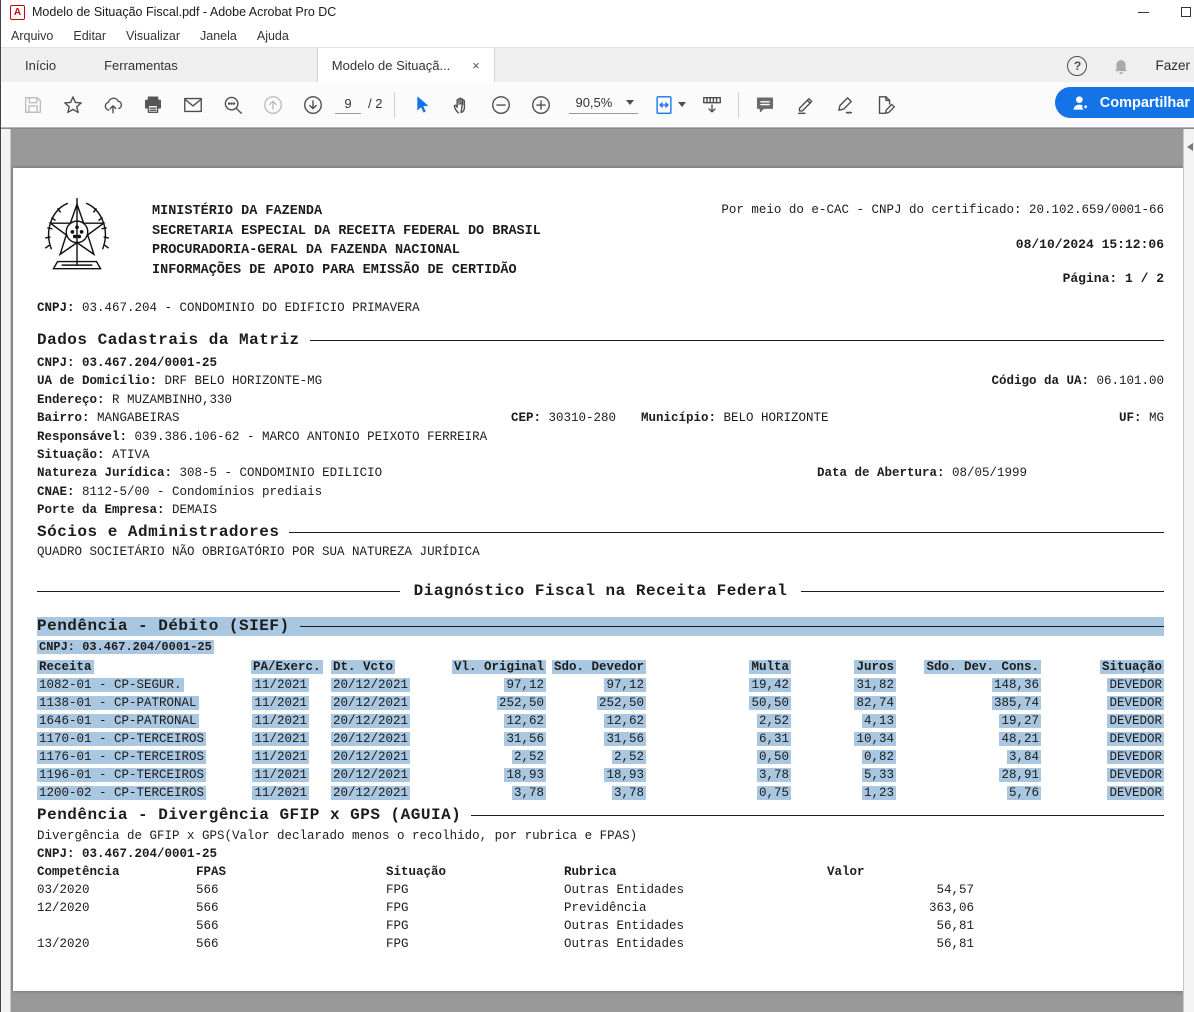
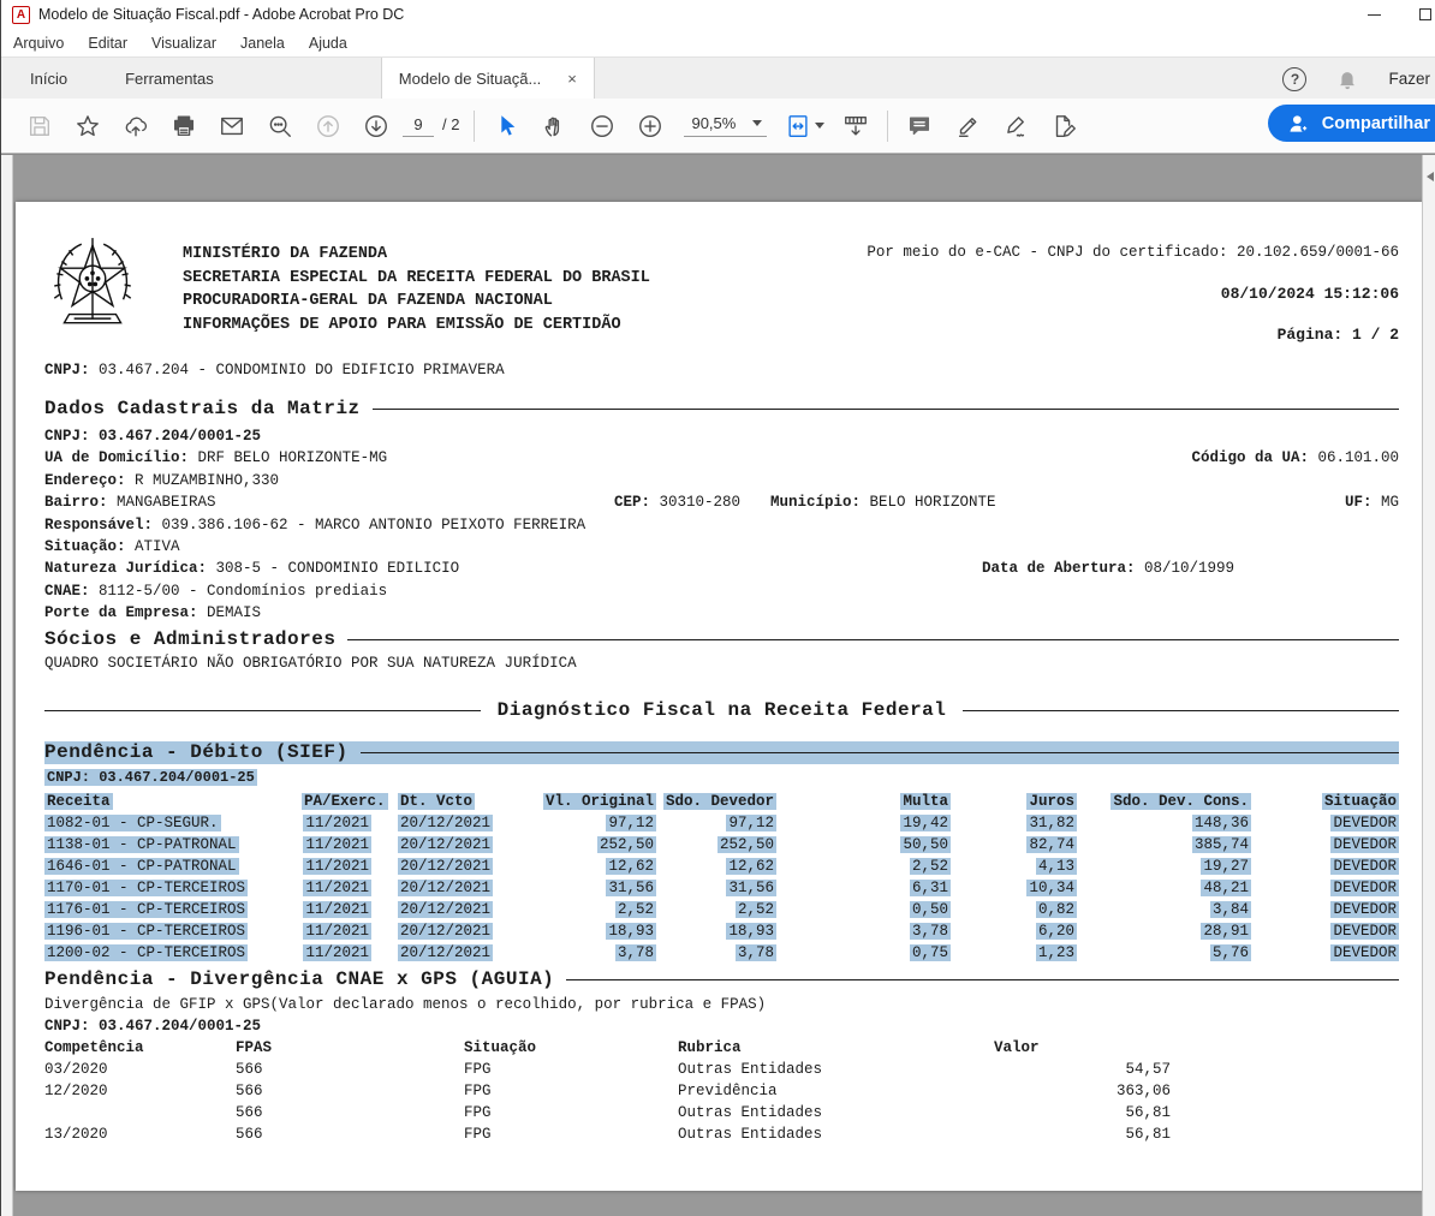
  A
  Modelo de Situação Fiscal.pdf - Adobe Acrobat Pro DC
  Arquivo
  Editar
  Visualizar
  Janela
  Ajuda
  Início
  Ferramentas
  Modelo de Situaçã...
  ×
  ?
  Fazer
  9
  / 2
  90,5%
  Compartilhar
  MINISTÉRIO DA FAZENDA
  SECRETARIA ESPECIAL DA RECEITA FEDERAL DO BRASIL
  PROCURADORIA-GERAL DA FAZENDA NACIONAL
  INFORMAÇÕES DE APOIO PARA EMISSÃO DE CERTIDÃO
  Por meio do e-CAC - CNPJ do certificado: 20.102.659/0001-66
  08/10/2024 15:12:06
  Página: 1 / 2
  CNPJ: 03.467.204 - CONDOMINIO DO EDIFICIO PRIMAVERA
  Dados Cadastrais da Matriz
  CNPJ: 03.467.204/0001-25
  UA de Domicílio: DRF BELO HORIZONTE-MG
  Código da UA: 06.101.00
  Endereço: R MUZAMBINHO,330
  Bairro: MANGABEIRAS
  CEP: 30310-280
  Município: BELO HORIZONTE
  UF: MG
  Responsável: 039.386.106-62 - MARCO ANTONIO PEIXOTO FERREIRA
  Situação: ATIVA
  Natureza Jurídica: 308-5 - CONDOMINIO EDILICIO
- Data de Abertura: 08/05/1999
+ Data de Abertura: 08/10/1999
  CNAE: 8112-5/00 - Condomínios prediais
  Porte da Empresa: DEMAIS
  Sócios e Administradores
  QUADRO SOCIETÁRIO NÃO OBRIGATÓRIO POR SUA NATUREZA JURÍDICA
  Diagnóstico Fiscal na Receita Federal
  Pendência - Débito (SIEF)
  CNPJ: 03.467.204/0001-25
  Receita
  PA/Exerc.
  Dt. Vcto
  Vl. Original
  Sdo. Devedor
  Multa
  Juros
  Sdo. Dev. Cons.
  Situação
  1082-01 - CP-SEGUR.
  11/2021
  20/12/2021
  97,12
  97,12
  19,42
  31,82
  148,36
  DEVEDOR
  1138-01 - CP-PATRONAL
  11/2021
  20/12/2021
  252,50
  252,50
  50,50
  82,74
  385,74
  DEVEDOR
  1646-01 - CP-PATRONAL
  11/2021
  20/12/2021
  12,62
  12,62
  2,52
  4,13
  19,27
  DEVEDOR
  1170-01 - CP-TERCEIROS
  11/2021
  20/12/2021
  31,56
  31,56
  6,31
  10,34
  48,21
  DEVEDOR
  1176-01 - CP-TERCEIROS
  11/2021
  20/12/2021
  2,52
  2,52
  0,50
  0,82
  3,84
  DEVEDOR
  1196-01 - CP-TERCEIROS
  11/2021
  20/12/2021
  18,93
  18,93
  3,78
- 5,33
+ 6,20
  28,91
  DEVEDOR
  1200-02 - CP-TERCEIROS
  11/2021
  20/12/2021
  3,78
  3,78
  0,75
  1,23
  5,76
  DEVEDOR
- Pendência - Divergência GFIP x GPS (AGUIA)
+ Pendência - Divergência CNAE x GPS (AGUIA)
  Divergência de GFIP x GPS(Valor declarado menos o recolhido, por rubrica e FPAS)
  CNPJ: 03.467.204/0001-25
  Competência
  FPAS
  Situação
  Rubrica
  Valor
  03/2020
  566
  FPG
  Outras Entidades
  54,57
  12/2020
  566
  FPG
  Previdência
  363,06
  566
  FPG
  Outras Entidades
  56,81
  13/2020
  566
  FPG
  Outras Entidades
  56,81
